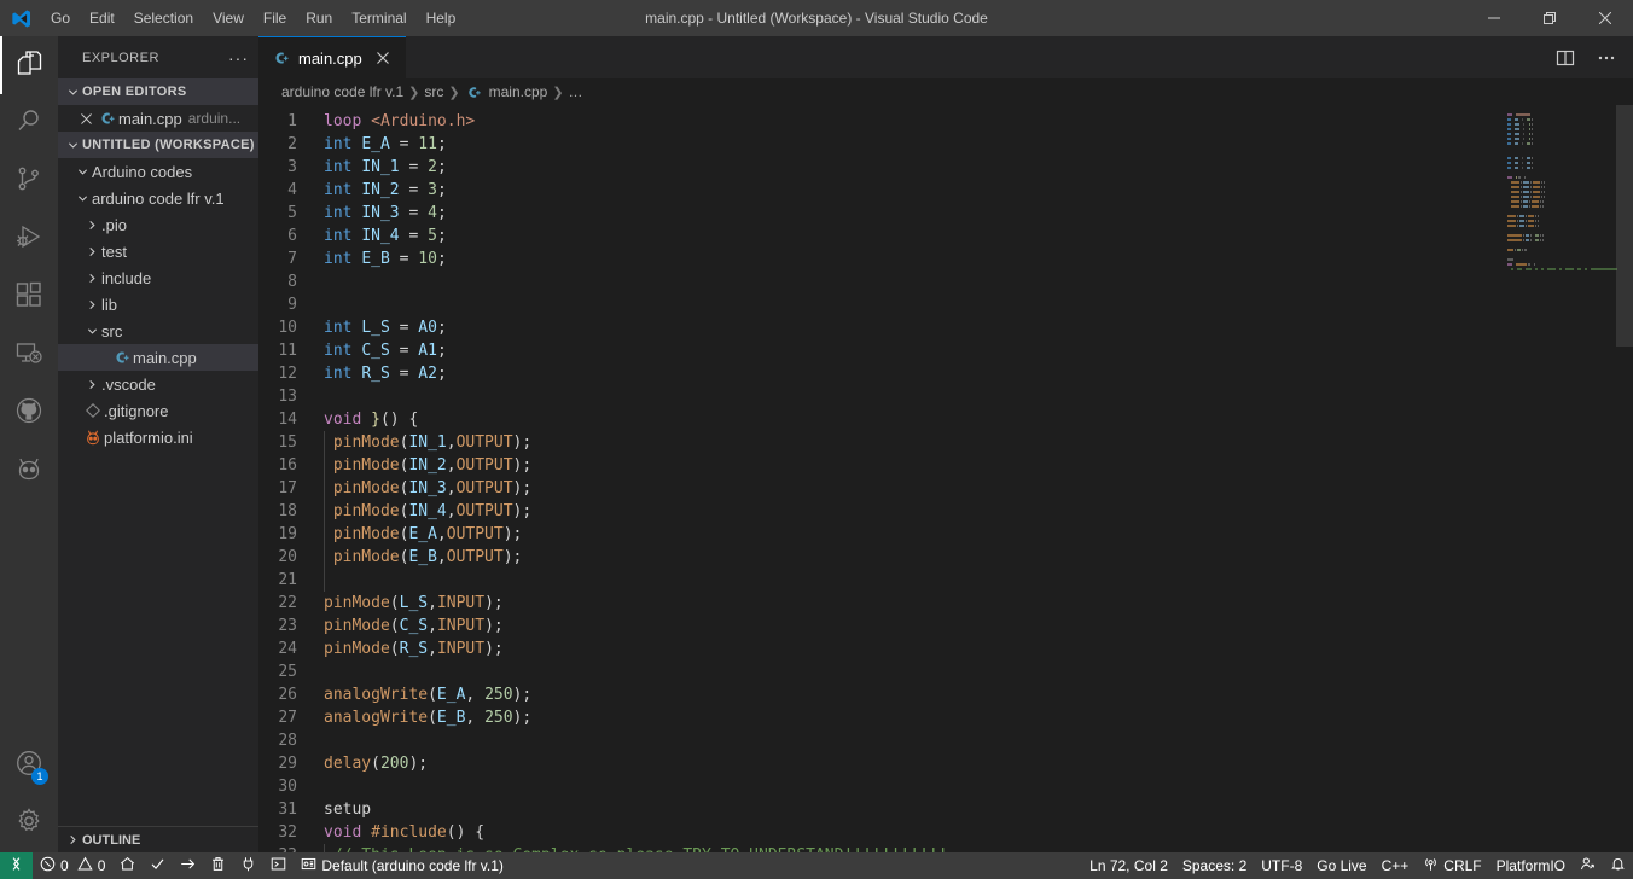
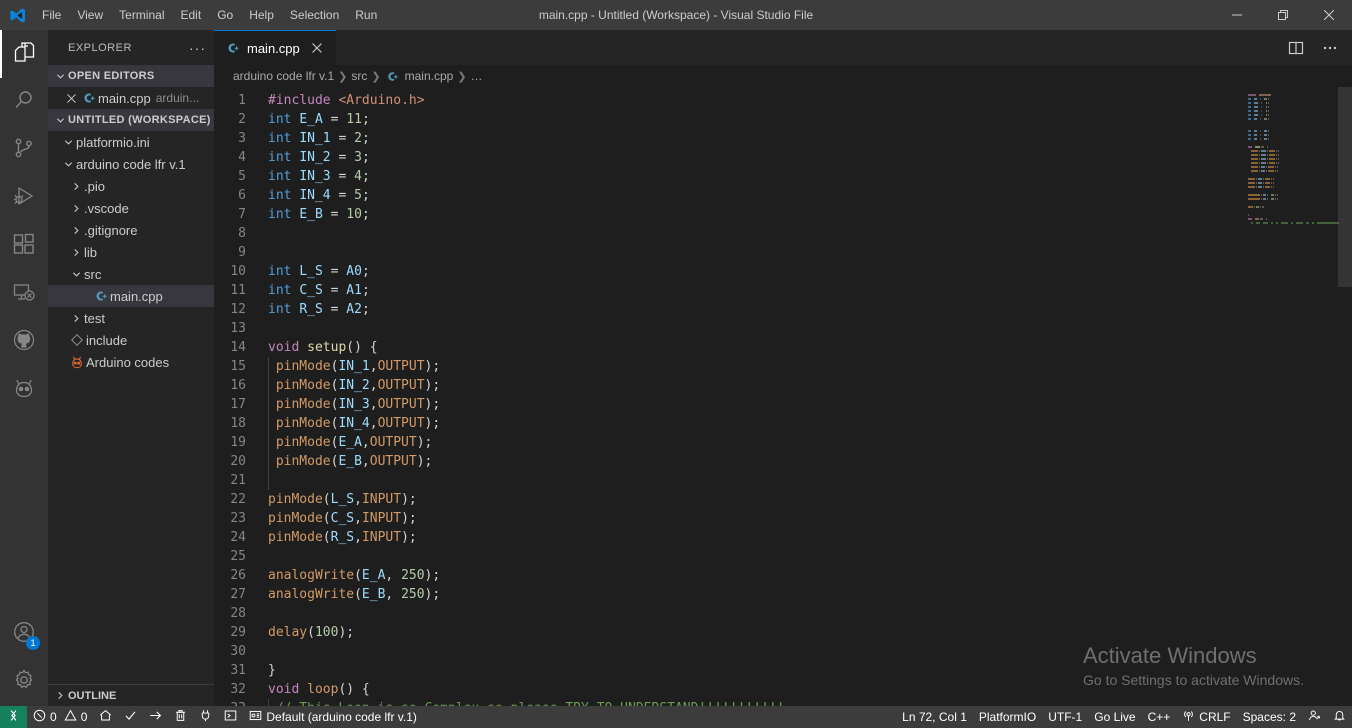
- Go
+ File
- Edit
+ View
- Selection
+ Terminal
- View
+ Edit
- File
+ Go
- Run
+ Help
- Terminal
+ Selection
- Help
+ Run
- main.cpp - Untitled (Workspace) - Visual Studio Code
+ main.cpp - Untitled (Workspace) - Visual Studio File
  1
  EXPLORER
  ···
  OPEN EDITORS
  main.cpp
  arduin...
  UNTITLED (WORKSPACE)
- Arduino codes
+ platformio.ini
  arduino code lfr v.1
  .pio
- test
+ .vscode
- include
+ .gitignore
  lib
  src
  main.cpp
- .vscode
+ test
- .gitignore
+ include
- platformio.ini
+ Arduino codes
  OUTLINE
  main.cpp
  arduino code lfr v.1
  ❯
  src
  ❯
  main.cpp
  ❯
  …
  1
  2
  3
  4
  5
  6
  7
  8
  9
  10
  11
  12
  13
  14
  15
  16
  17
  18
  19
  20
  21
  22
  23
  24
  25
  26
  27
  28
  29
  30
  31
  32
- loop <Arduino.h>
+ #include <Arduino.h>
  int E_A = 11;
  int IN_1 = 2;
  int IN_2 = 3;
  int IN_3 = 4;
  int IN_4 = 5;
  int E_B = 10;
  int L_S = A0;
  int C_S = A1;
  int R_S = A2;
- void }() {
+ void setup() {
  pinMode(IN_1,OUTPUT);
  pinMode(IN_2,OUTPUT);
  pinMode(IN_3,OUTPUT);
  pinMode(IN_4,OUTPUT);
  pinMode(E_A,OUTPUT);
  pinMode(E_B,OUTPUT);
  pinMode(L_S,INPUT);
  pinMode(C_S,INPUT);
  pinMode(R_S,INPUT);
  analogWrite(E_A, 250);
  analogWrite(E_B, 250);
- delay(200);
+ delay(100);
- setup
+ }
- void #include() {
+ void loop() {
+ Activate Windows
+ Go to Settings to activate Windows.
  0
  0
  Default (arduino code lfr v.1)
- Ln 72, Col 2
+ Ln 72, Col 1
- Spaces: 2
+ PlatformIO
- UTF-8
+ UTF-1
  Go Live
  C++
  CRLF
- PlatformIO
+ Spaces: 2
